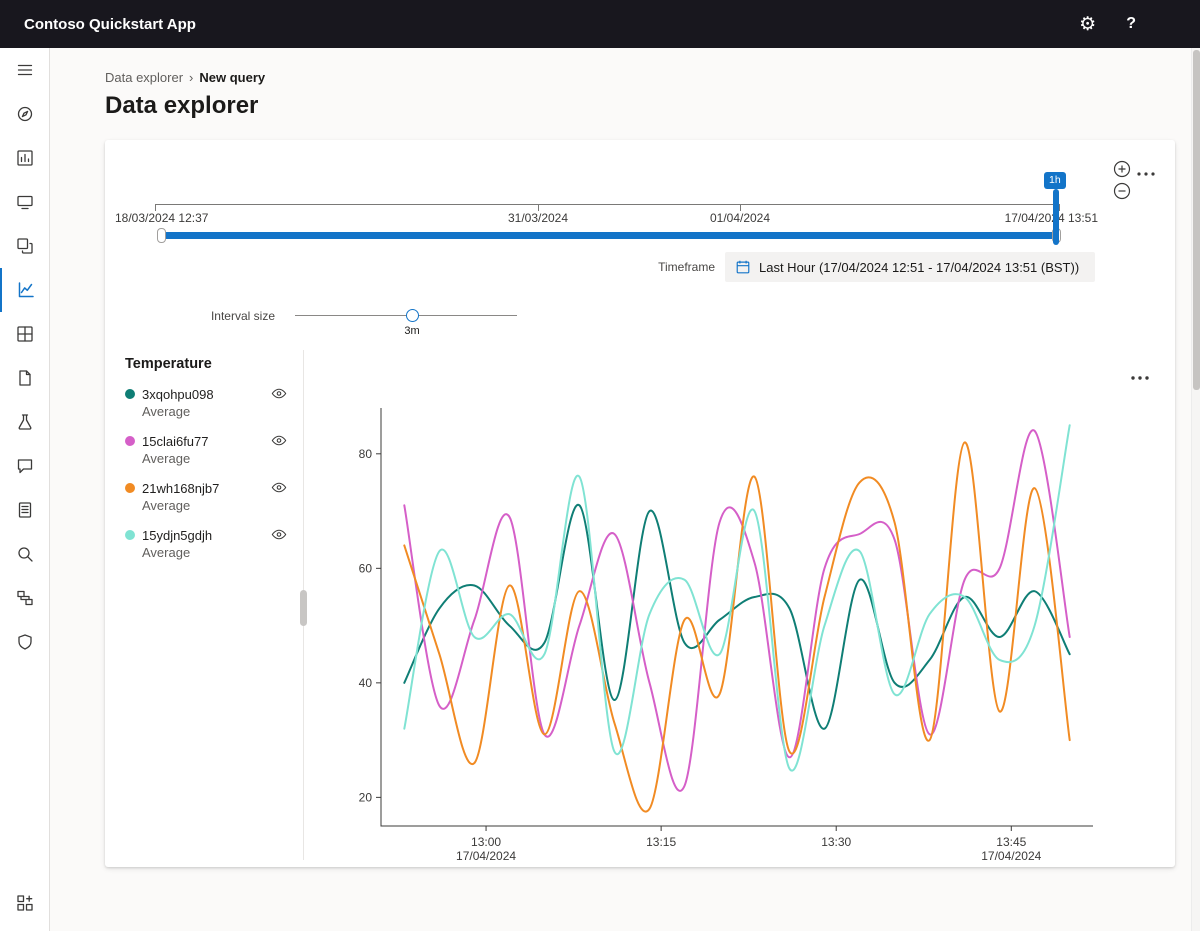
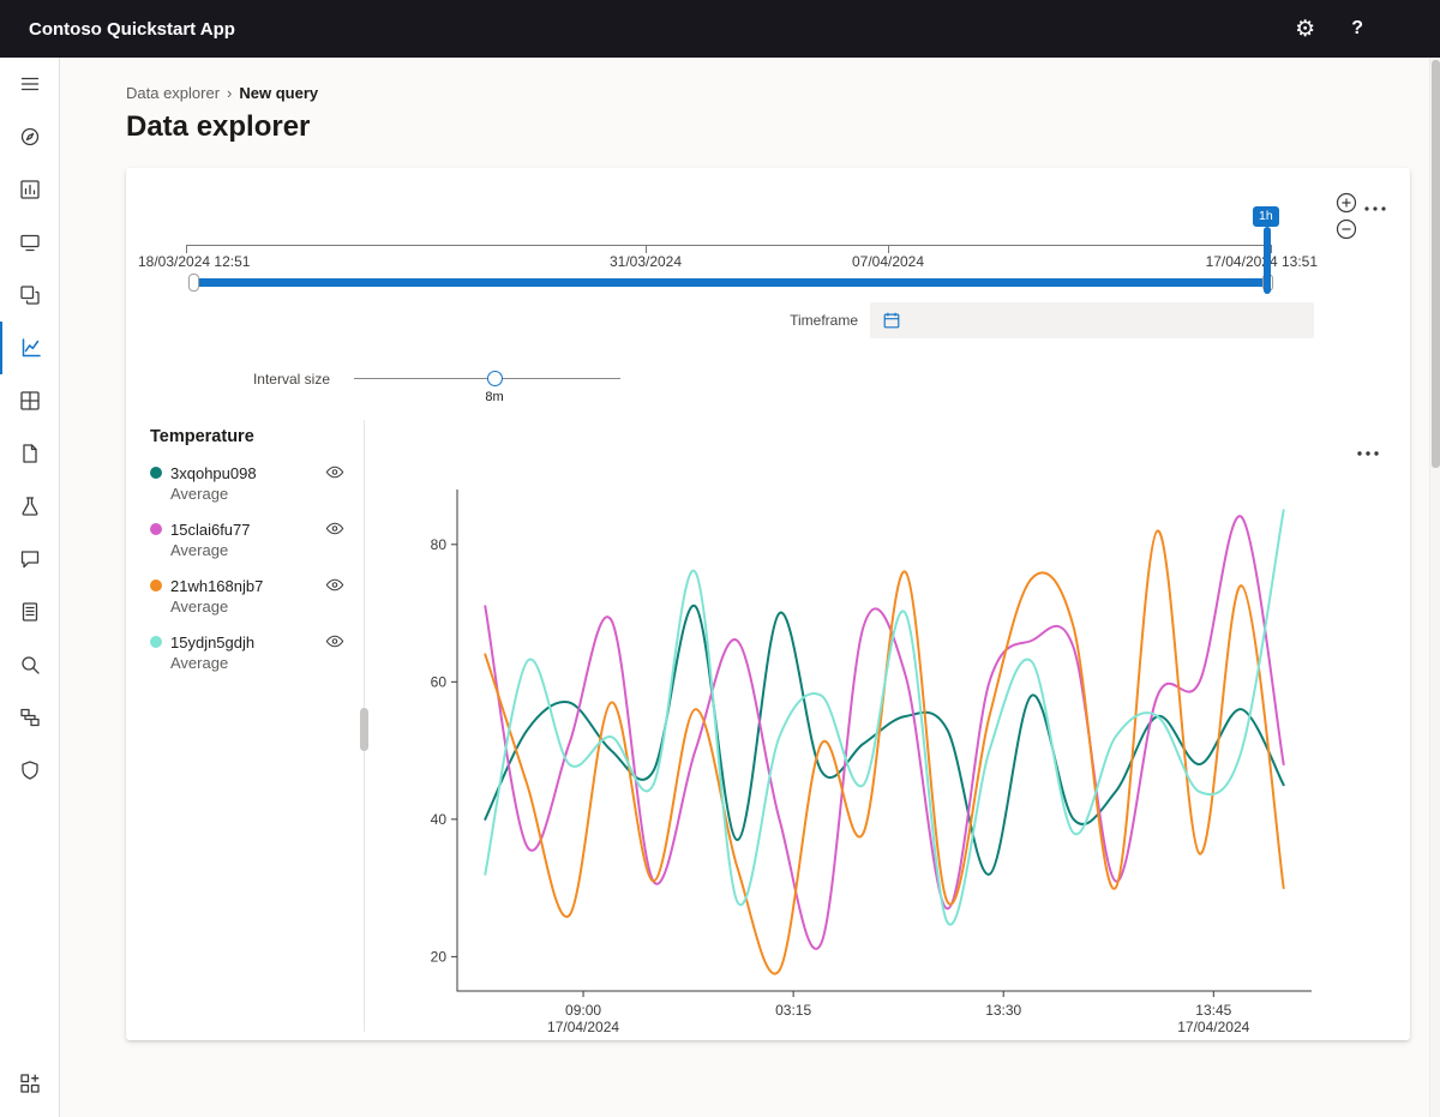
  Contoso Quickstart App
  ⚙
  ?
  Data explorer
  ›
  New query
  Data explorer
- 18/03/2024 12:37
+ 18/03/2024 12:51
  31/03/2024
- 01/04/2024
+ 07/04/2024
  17/04/204 13:51
  1h
  Timeframe
- Last Hour (17/04/2024 12:51 - 17/04/2024 13:51 (BST))
  Interval size
- 3m
+ 8m
  Temperature
  3xqohpu098
  Average
  15clai6fu77
  Average
  21wh168njb7
  Average
  15ydjn5gdjh
  Average
  20
  40
  60
  80
- 13:00
+ 09:00
  17/04/2024
- 13:15
+ 03:15
  13:30
  13:45
  17/04/2024
